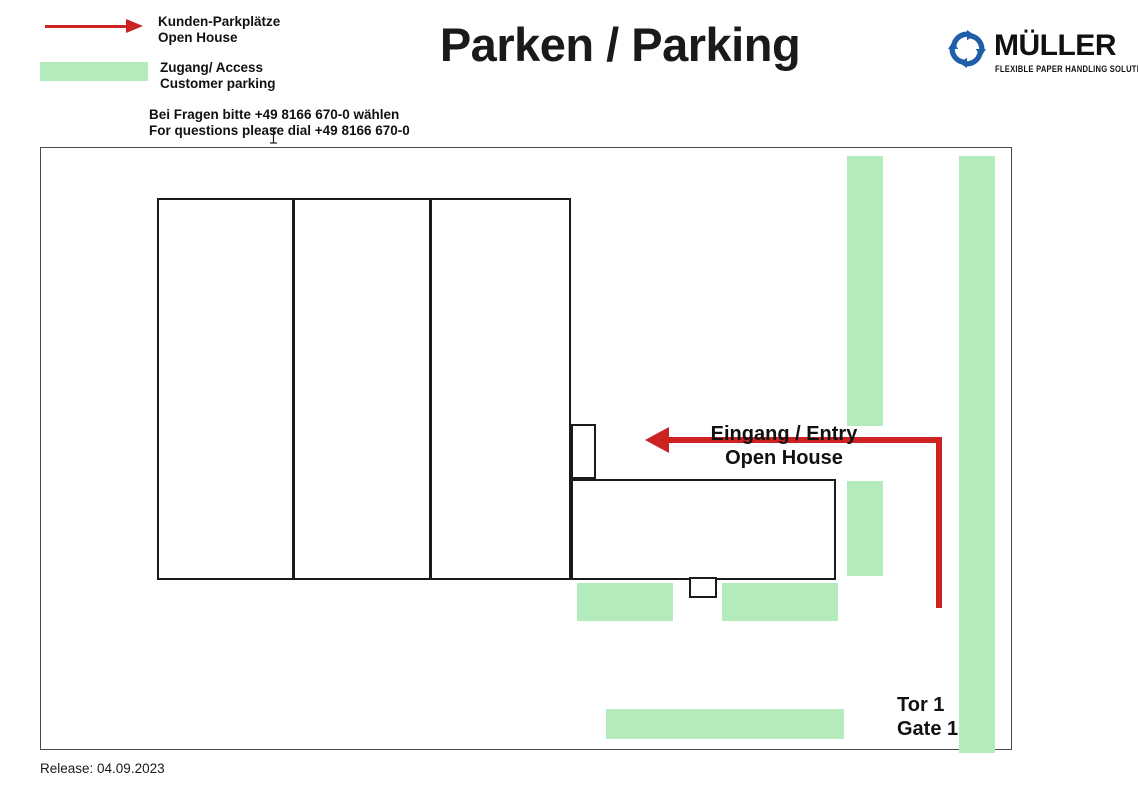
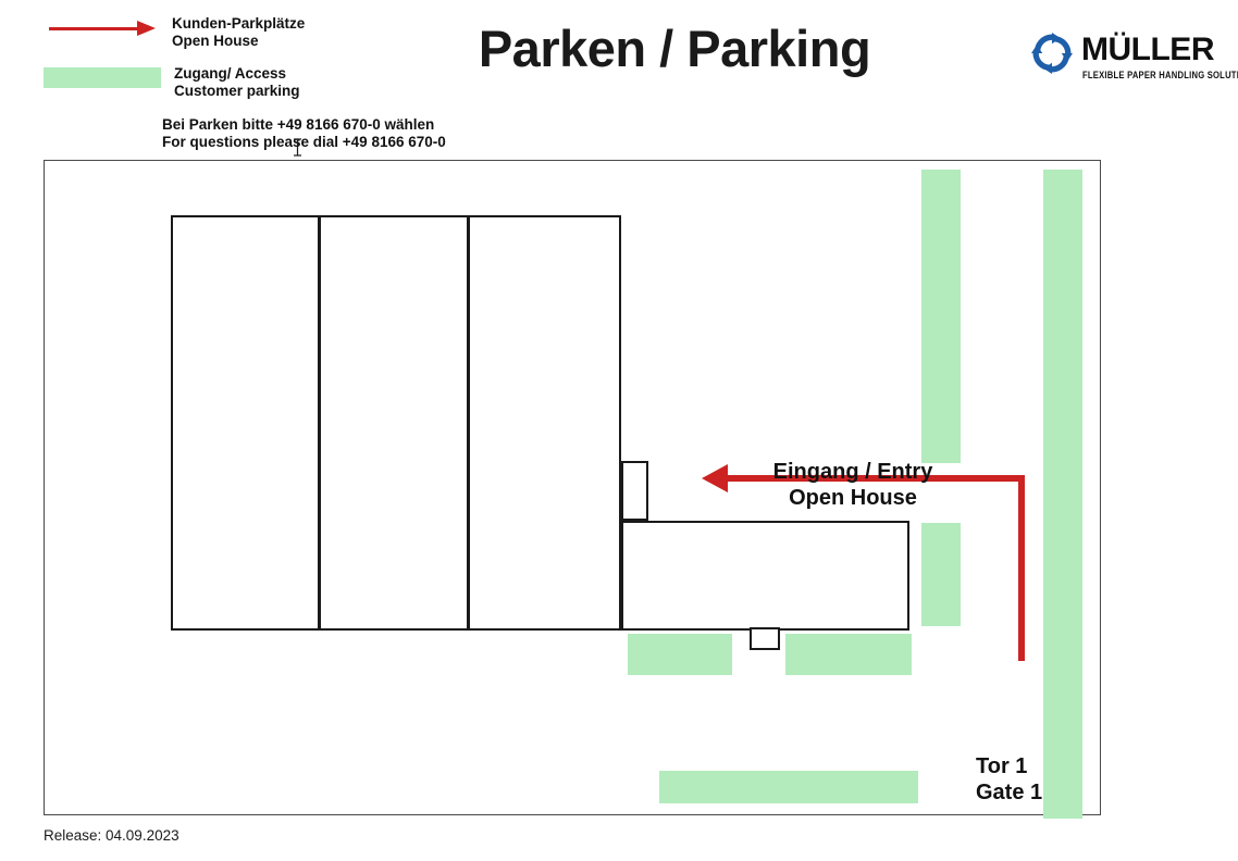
  Kunden-Parkplätze
  Open House
  Zugang/ Access
  Customer parking
- Bei Fragen bitte +49 8166 670-0 wählen
+ Bei Parken bitte +49 8166 670-0 wählen
  For questions please dial +49 8166 670-0
  Parken / Parking
  MÜLLER
  FLEXIBLE PAPER HANDLING SOLUT
  Eingang / Entry
  Open House
  Tor 1
  Gate 1
  Release: 04.09.2023
